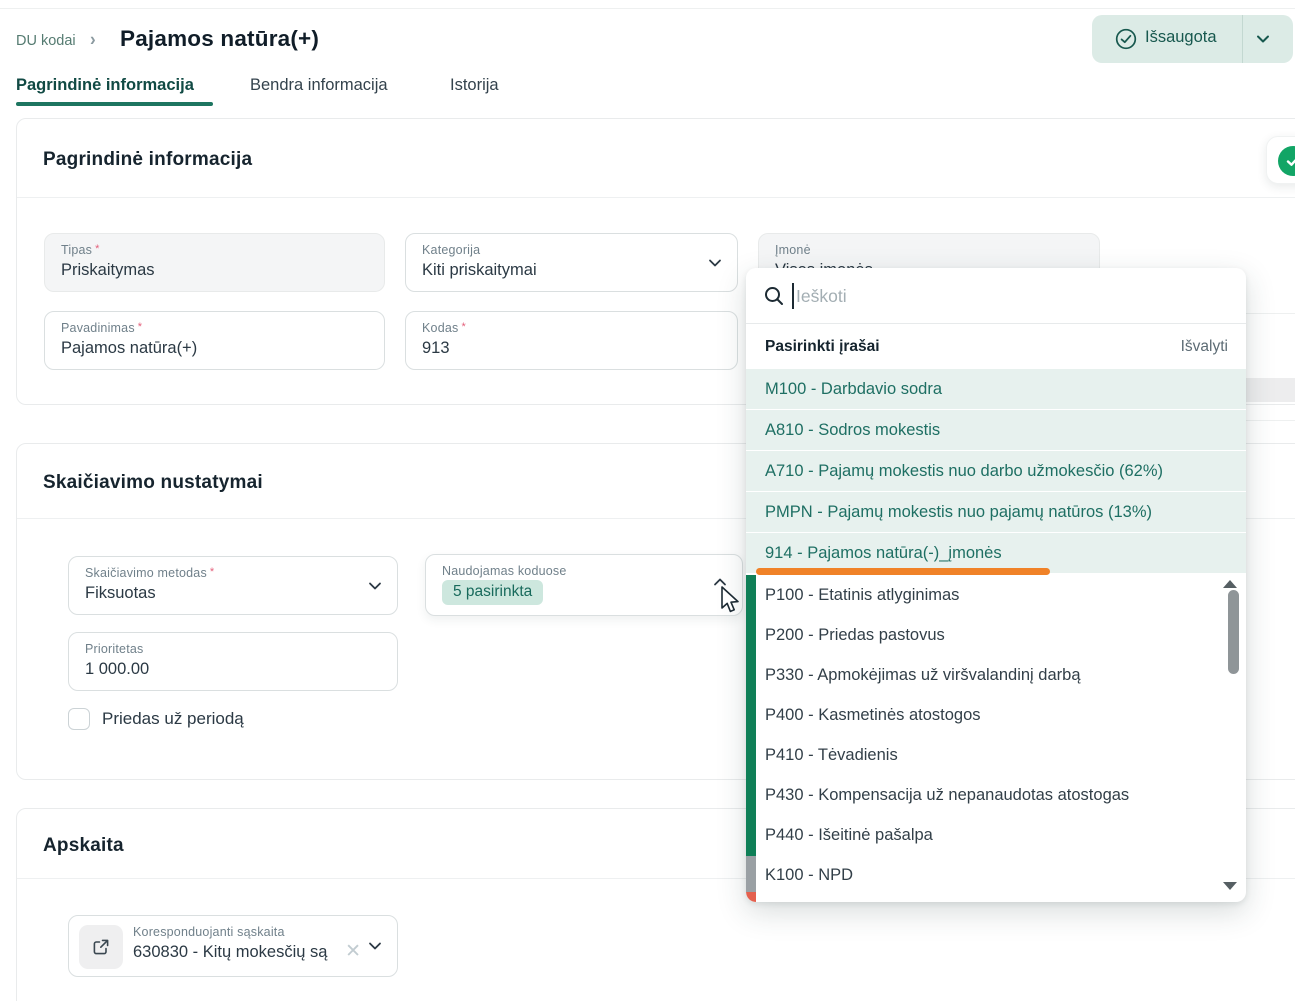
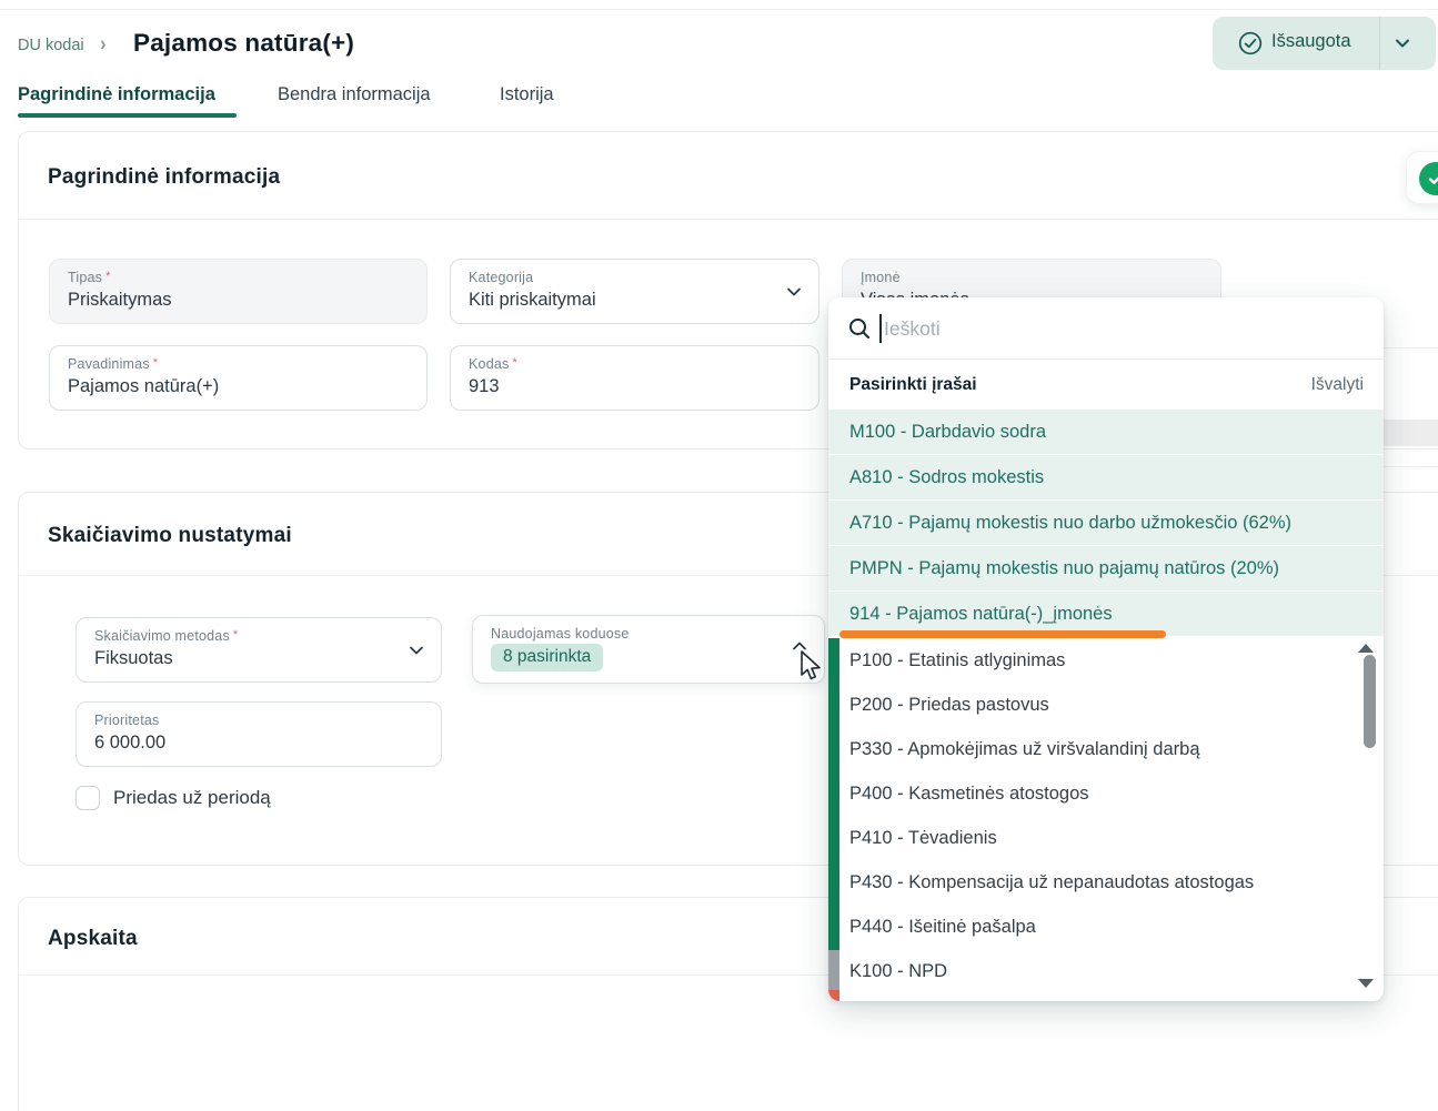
  DU kodai
  ›
  Pajamos natūra(+)
  Išsaugota
  Pagrindinė informacija
  Bendra informacija
  Istorija
  Pagrindinė informacija
  Tipas
  Priskaitymas
  Kategorija
  Kiti priskaitymai
  Įmonė
  Pavadinimas
  Pajamos natūra(+)
  Kodas
  913
  Skaičiavimo nustatymai
  Skaičiavimo metodas
  Fiksuotas
  Naudojamas koduose
- 5 pasirinkta
+ 8 pasirinkta
  Prioritetas
- 1 000.00
+ 6 000.00
  Priedas už periodą
  Apskaita
- Koresponduojanti sąskaita
- 630830 - Kitų mokesčių są
- ✕
  Ieškoti
  Pasirinkti įrašai
  Išvalyti
  M100 - Darbdavio sodra
  A810 - Sodros mokestis
  A710 - Pajamų mokestis nuo darbo užmokesčio (62%)
- PMPN - Pajamų mokestis nuo pajamų natūros (13%)
+ PMPN - Pajamų mokestis nuo pajamų natūros (20%)
  914 - Pajamos natūra(-)_įmonės
  P100 - Etatinis atlyginimas
  P200 - Priedas pastovus
  P330 - Apmokėjimas už viršvalandinį darbą
  P400 - Kasmetinės atostogos
  P410 - Tėvadienis
  P430 - Kompensacija už nepanaudotas atostogas
  P440 - Išeitinė pašalpa
  K100 - NPD
